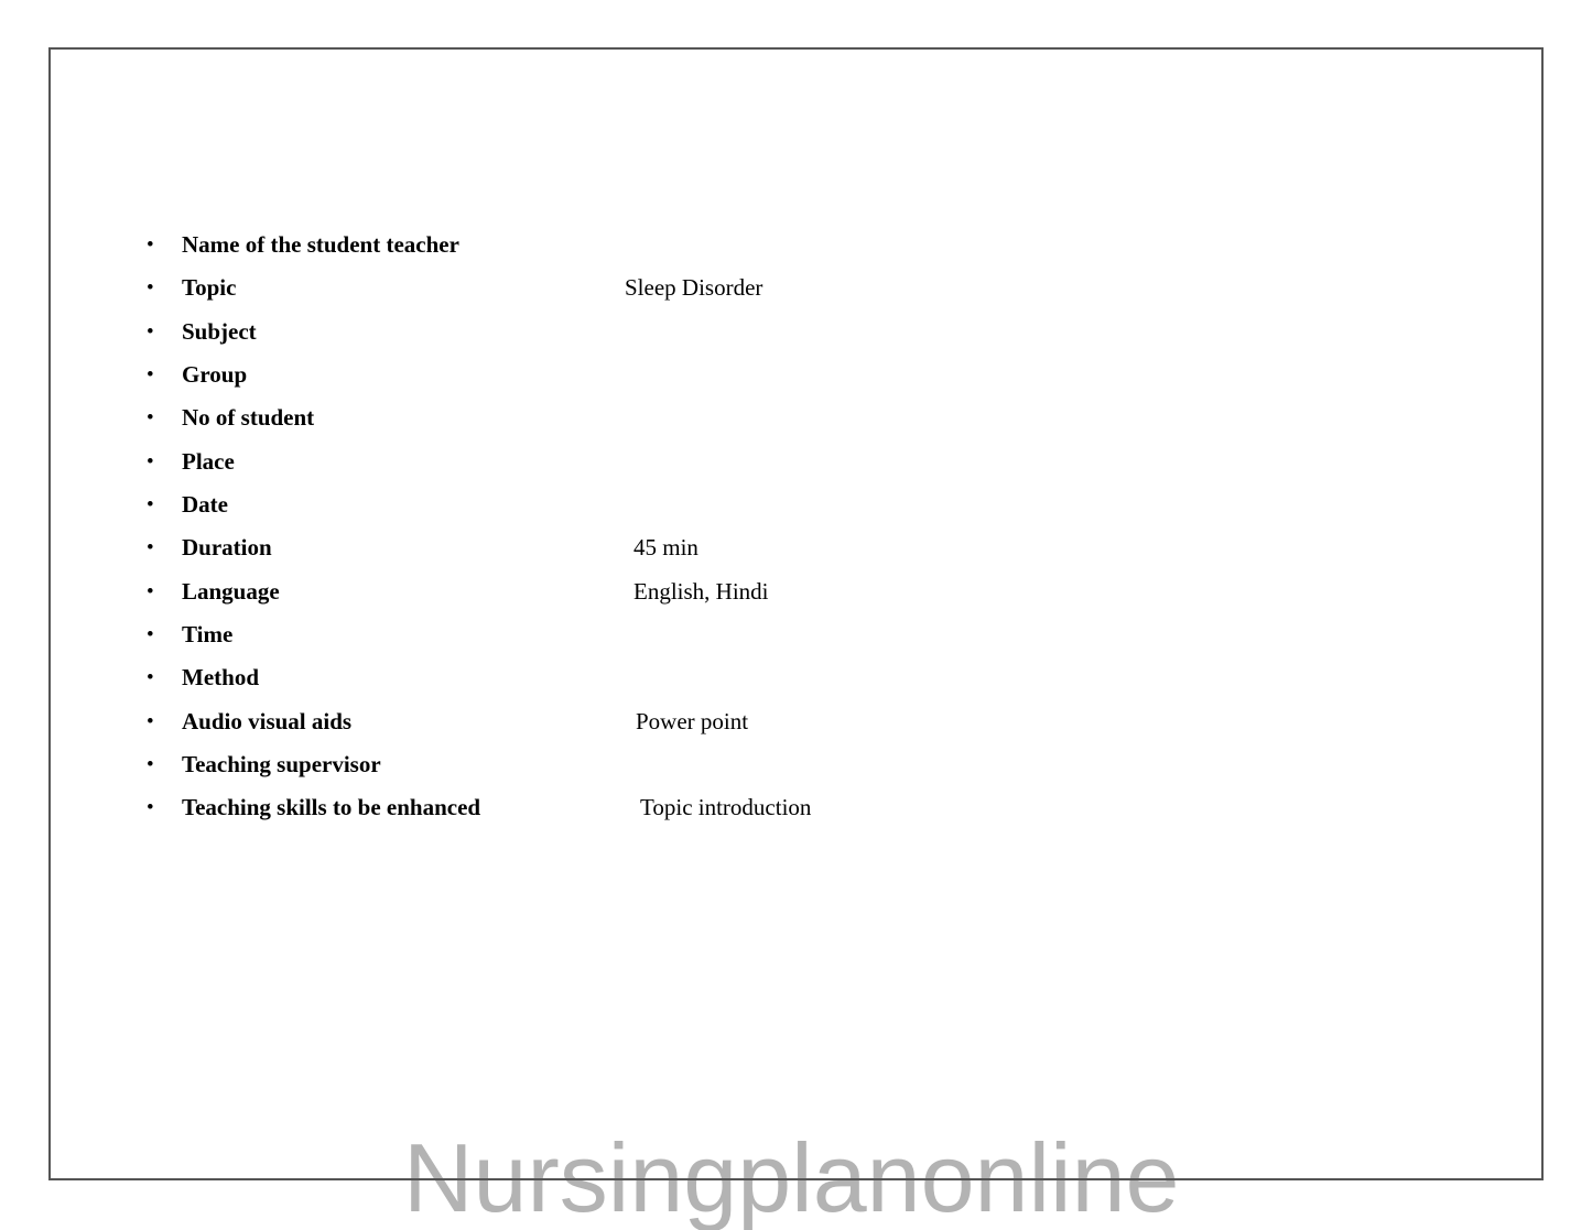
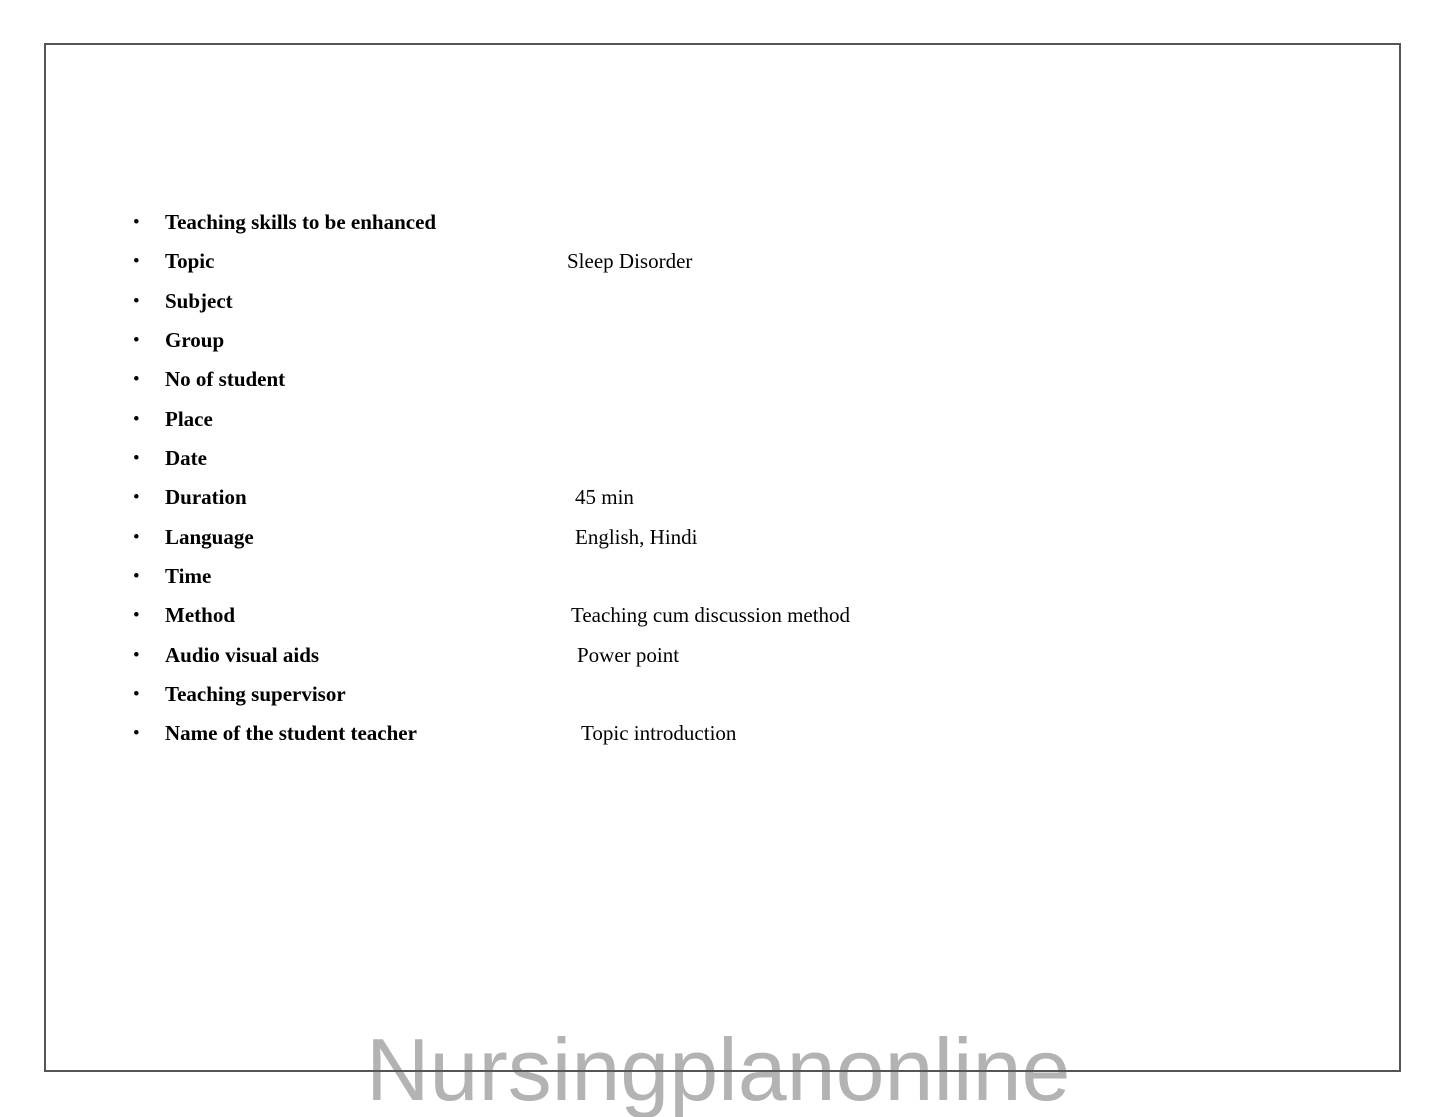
  Nursingplanonline
  •
- Name of the student teacher
+ Teaching skills to be enhanced
  •
  Topic
  Sleep Disorder
  •
  Subject
  •
  Group
  •
  No of student
  •
  Place
  •
  Date
  •
  Duration
  45 min
  •
  Language
  English, Hindi
  •
  Time
  •
  Method
+ Teaching cum discussion method
  •
  Audio visual aids
  Power point
  •
  Teaching supervisor
  •
- Teaching skills to be enhanced
+ Name of the student teacher
  Topic introduction
